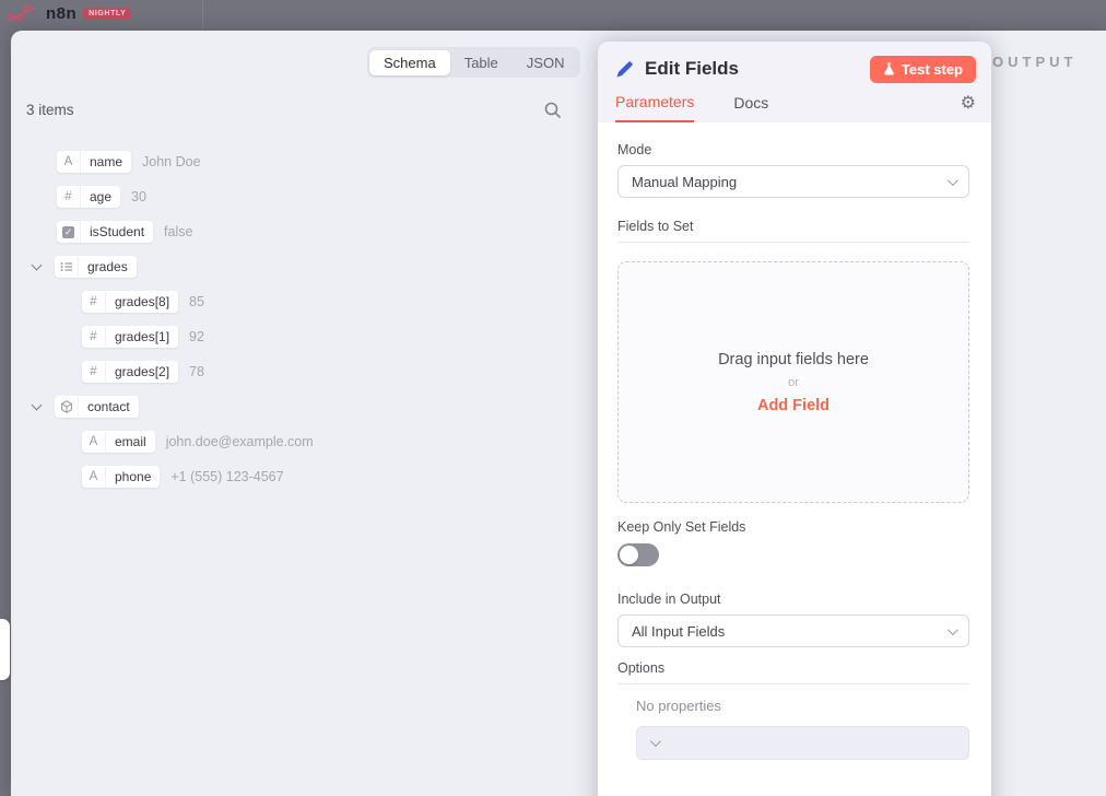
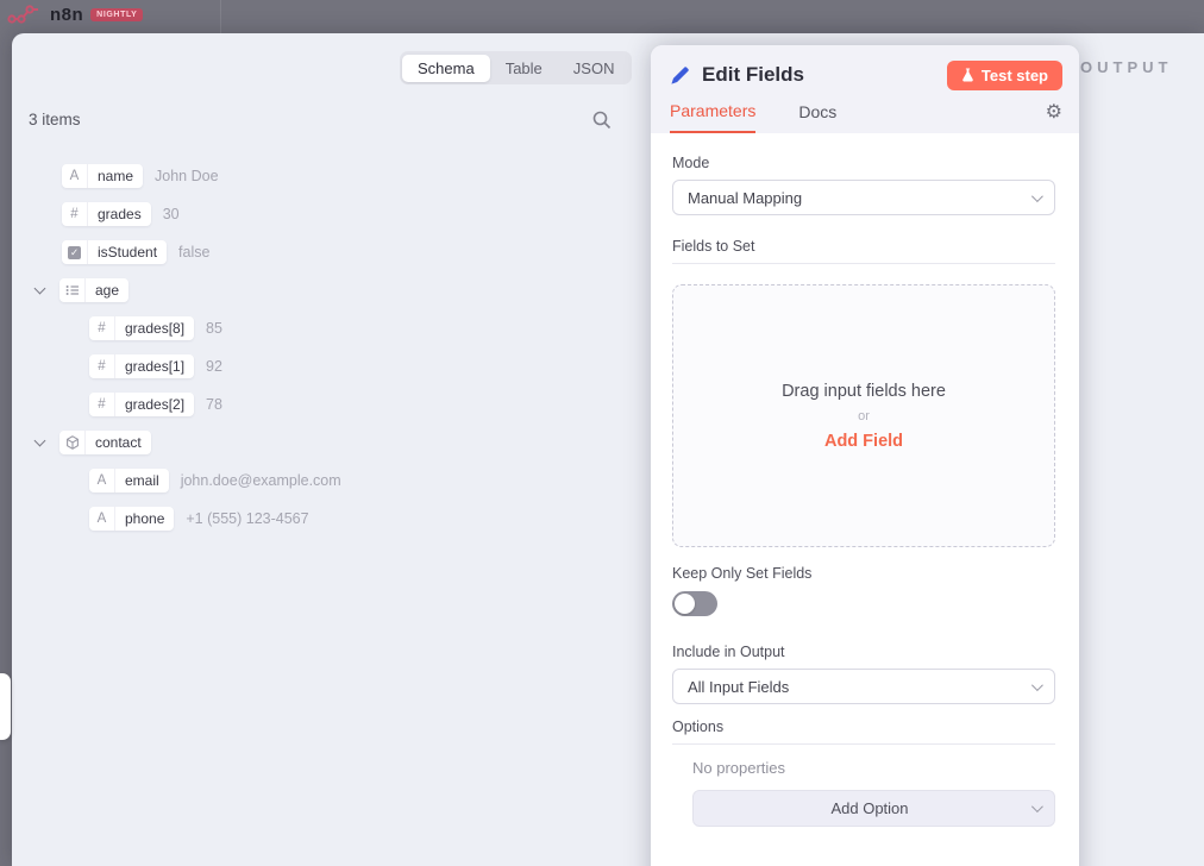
  n8n
  Schema
  Table
  JSON
  3 items
  A
  name
  John Doe
  #
- age
+ grades
  30
  ✓
  isStudent
  false
- grades
+ age
  #
  grades[8]
  85
  #
  grades[1]
  92
  #
  grades[2]
  78
  contact
  A
  email
  john.doe@example.com
  A
  phone
  +1 (555) 123-4567
  OUTPUT
  Edit Fields
  Test step
  Parameters
  Docs
  ⚙
  Mode
  Manual Mapping
  Fields to Set
  Drag input fields here
  or
  Add Field
  Keep Only Set Fields
  Include in Output
  All Input Fields
  Options
  No properties
+ Add Option
